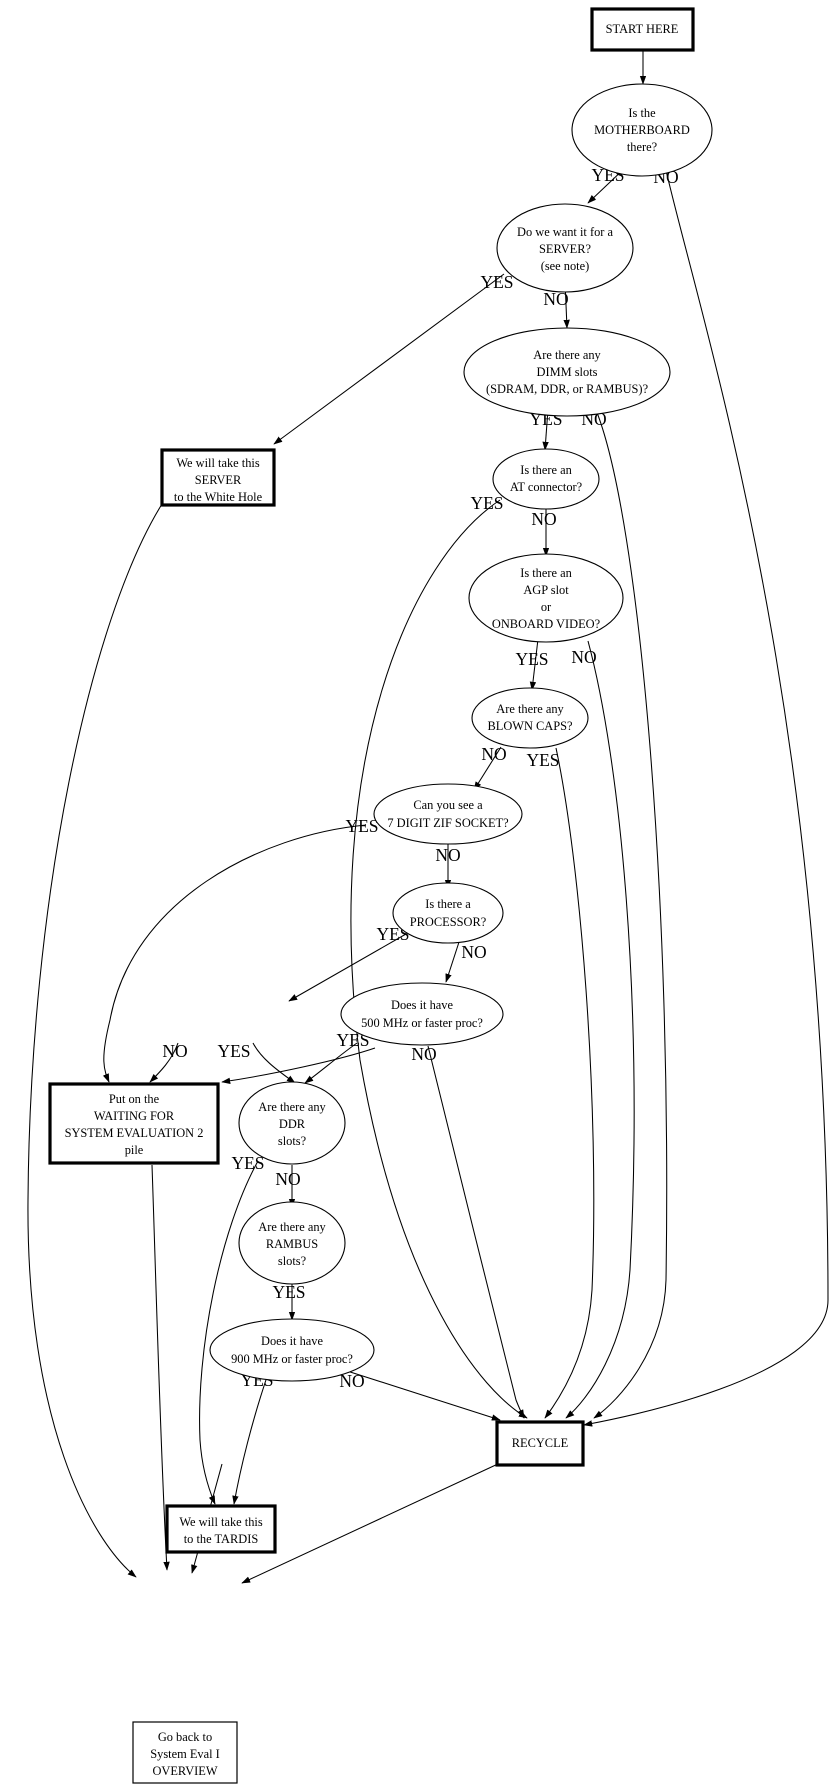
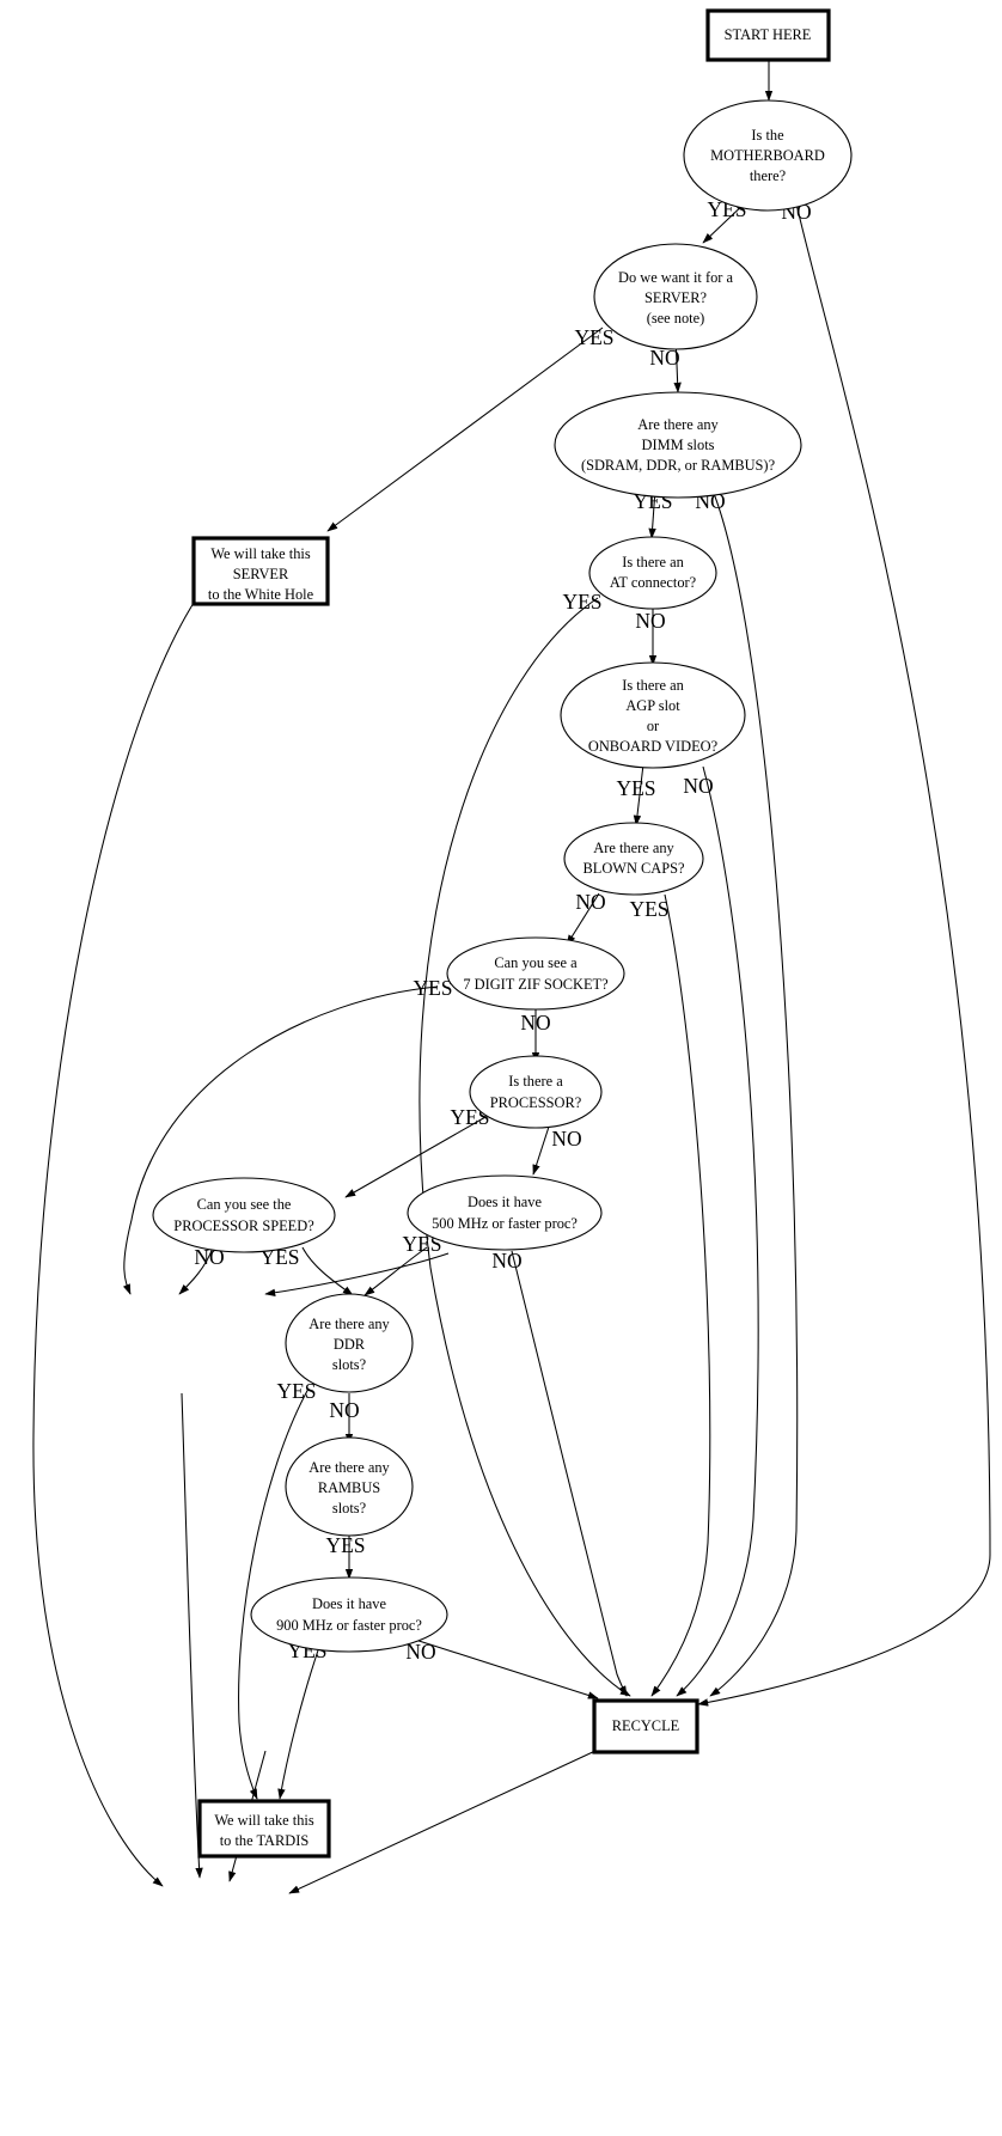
  YES
  NO
  YES
  NO
  YES
  NO
  YES
  NO
  YES
  NO
  NO
  YES
  YES
  NO
  YES
  NO
  NO
  YES
  YES
  NO
  YES
  NO
  YES
  NO
  START HERE
  Is the
  MOTHERBOARD
  there?
  Do we want it for a
  SERVER?
  (see note)
  Are there any
  DIMM slots
  (SDRAM, DDR, or RAMBUS)?
  We will take this
  SERVER
  to the White Hole
  Is there an
  AT connector?
  Is there an
  AGP slot
  or
  ONBOARD VIDEO?
  Are there any
  BLOWN CAPS?
  Can you see a
  7 DIGIT ZIF SOCKET?
  Is there a
  PROCESSOR?
+ Can you see the
+ PROCESSOR SPEED?
  Does it have
  500 MHz or faster proc?
- Put on the
- WAITING FOR
- SYSTEM EVALUATION 2
- pile
  Are there any
  DDR
  slots?
  Are there any
  RAMBUS
  slots?
  Does it have
  900 MHz or faster proc?
  We will take this
  to the TARDIS
  RECYCLE
- Go back to
- System Eval I
- OVERVIEW
